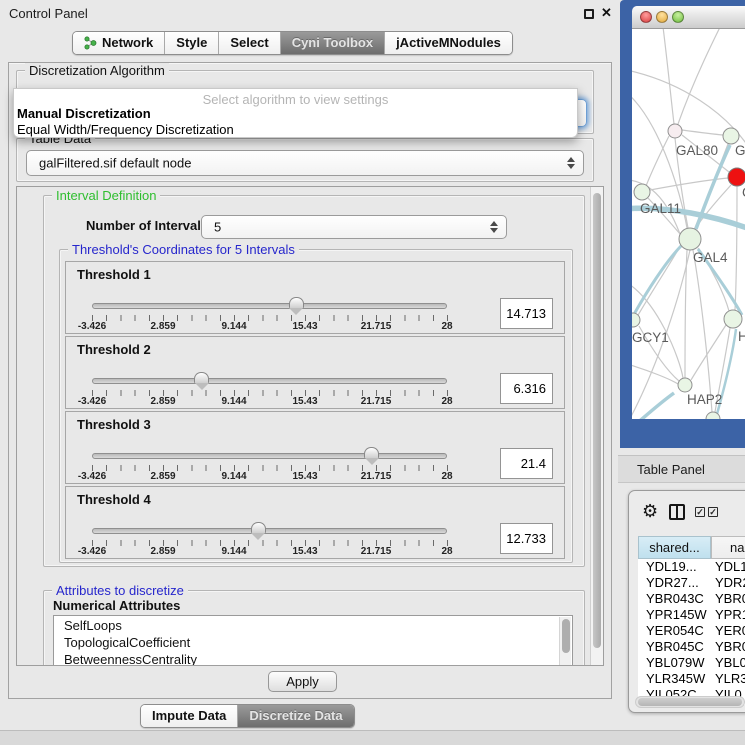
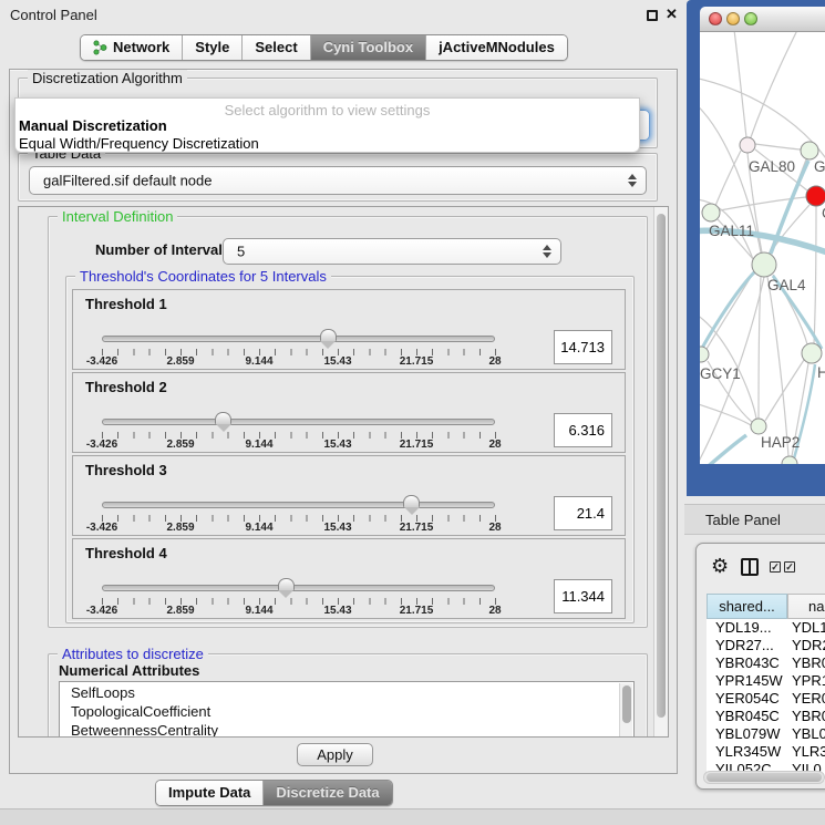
  Control Panel
  ✕
  Network
  Style
  Select
  Cyni Toolbox
  jActiveMNodules
  Discretization Algorithm
  Select algorithm to view settings
  Manual Discretization
  Equal Width/Frequency Discretization
  Table Data
  galFiltered.sif default node
  Interval Definition
  Number of Interval
  5
  Threshold's Coordinates for 5 Intervals
  Threshold 1
  -3.426
  2.859
  9.144
  15.43
  21.715
  28
  14.713
  Threshold 2
  -3.426
  2.859
  9.144
  15.43
  21.715
  28
  6.316
  Threshold 3
  -3.426
  2.859
  9.144
  15.43
  21.715
  28
  21.4
  Threshold 4
  -3.426
  2.859
  9.144
  15.43
  21.715
  28
- 12.733
+ 11.344
  Attributes to discretize
  Numerical Attributes
  SelfLoops
  TopologicalCoefficient
  BetweennessCentrality
  Apply
  Impute Data
  Discretize Data
  GAL80
  GAL11
  GAL4
  GCY1
  H
  HAP2
  Table Panel
  ⚙
  ✓
  ✓
  shared...
  na
  YDL19...
  YDL1
  YDR27...
  YDR
  YBR043C
  YBR
  YPR145W
  YPR
  YER054C
  YER
  YBR045C
  YBR
  YBL079W
  YBL0
  YLR345W
  YLR3
  YIL052C
  YIL0
